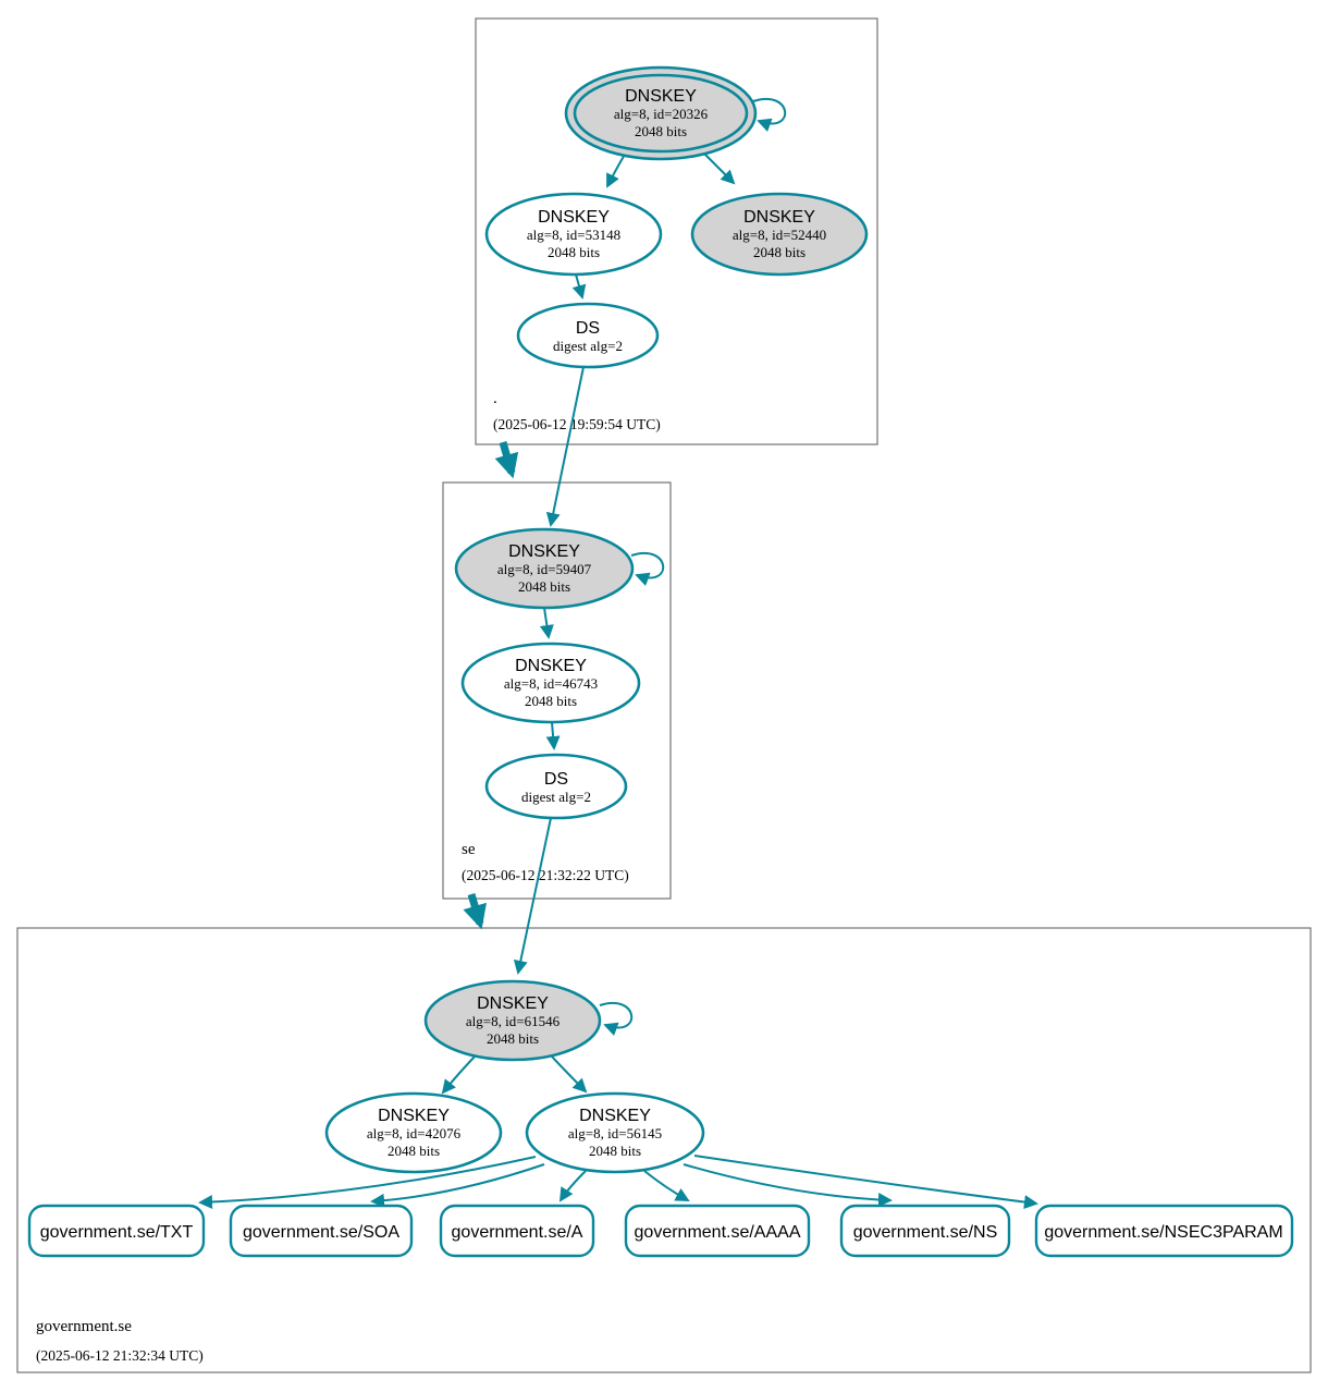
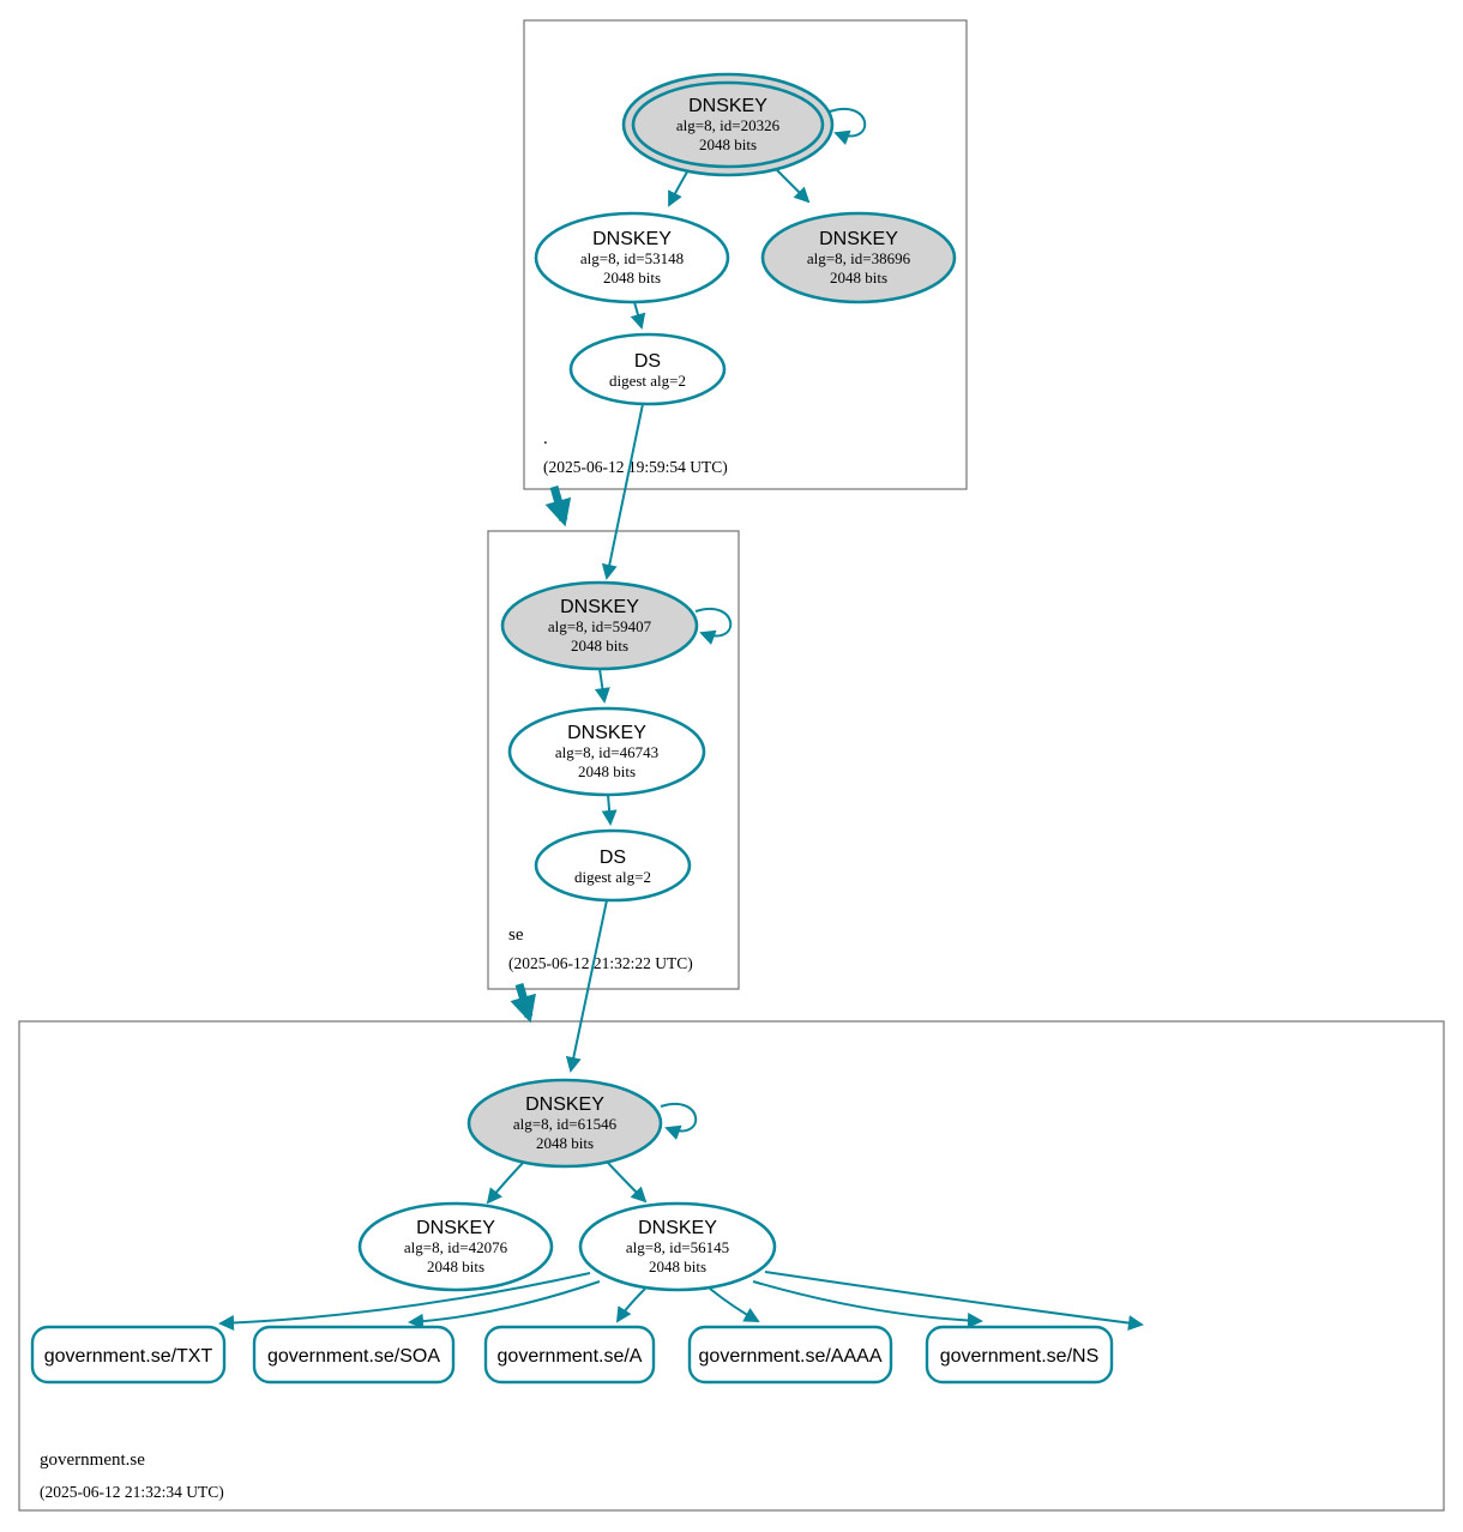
  .
  (2025-06-12 19:59:54 UTC)
  se
  (2025-06-12 21:32:22 UTC)
  government.se
  (2025-06-12 21:32:34 UTC)
  DNSKEY
  alg=8, id=20326
  2048 bits
  DNSKEY
  alg=8, id=53148
  2048 bits
  DNSKEY
- alg=8, id=52440
+ alg=8, id=38696
  2048 bits
  DS
  digest alg=2
  DNSKEY
  alg=8, id=59407
  2048 bits
  DNSKEY
  alg=8, id=46743
  2048 bits
  DS
  digest alg=2
  DNSKEY
  alg=8, id=61546
  2048 bits
  DNSKEY
  alg=8, id=42076
  2048 bits
  DNSKEY
  alg=8, id=56145
  2048 bits
  government.se/TXT
  government.se/SOA
  government.se/A
  government.se/AAAA
  government.se/NS
- government.se/NSEC3PARAM
